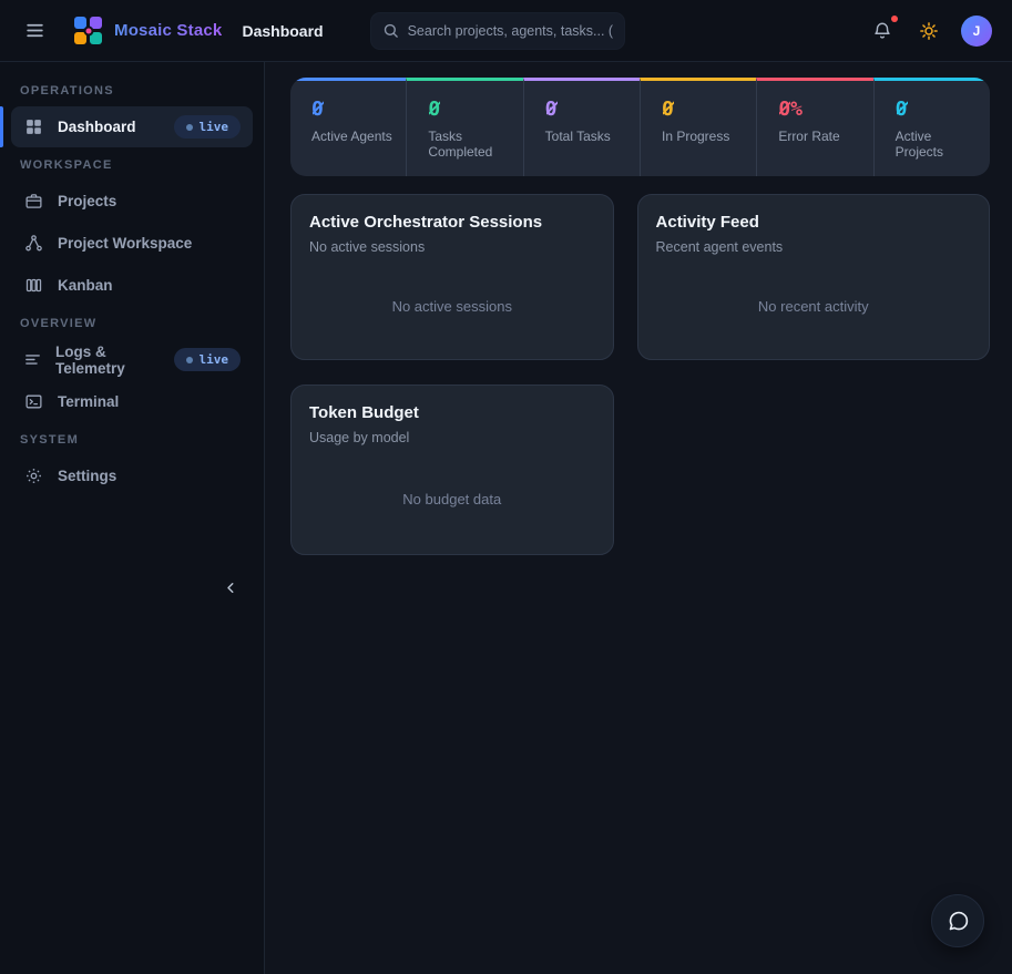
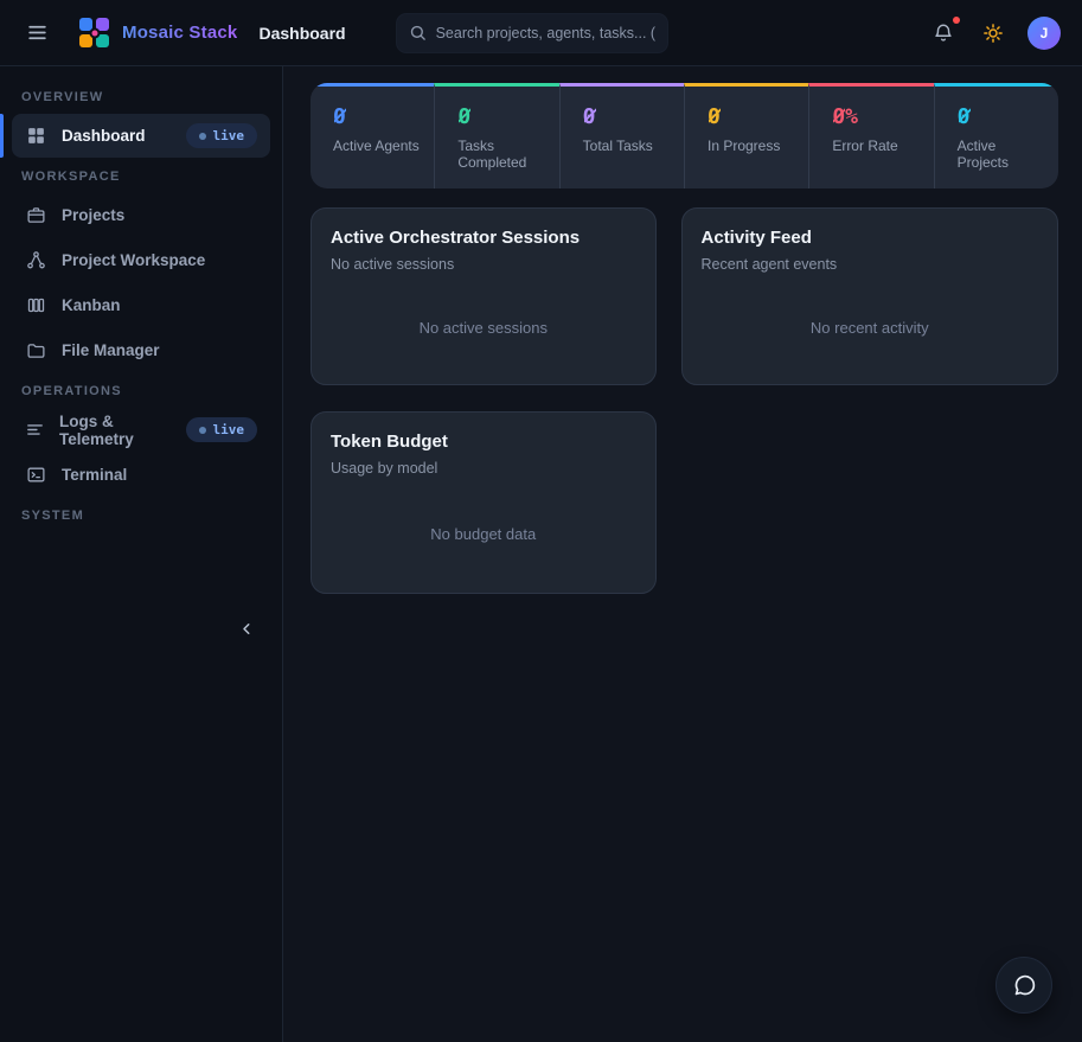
  Mosaic Stack
  Dashboard
  Search projects, agents, tasks... (
  J
- OPERATIONS
+ OVERVIEW
  Dashboard
  live
  WORKSPACE
  Projects
  Project Workspace
  Kanban
+ File Manager
- OVERVIEW
+ OPERATIONS
  Logs & Telemetry
  live
  Terminal
  SYSTEM
- Settings
  0
  Active Agents
  0
  Tasks Completed
  0
  Total Tasks
  0
  In Progress
  0%
  Error Rate
  0
  Active Projects
  Active Orchestrator Sessions
  No active sessions
  No active sessions
  Activity Feed
  Recent agent events
  No recent activity
  Token Budget
  Usage by model
  No budget data
